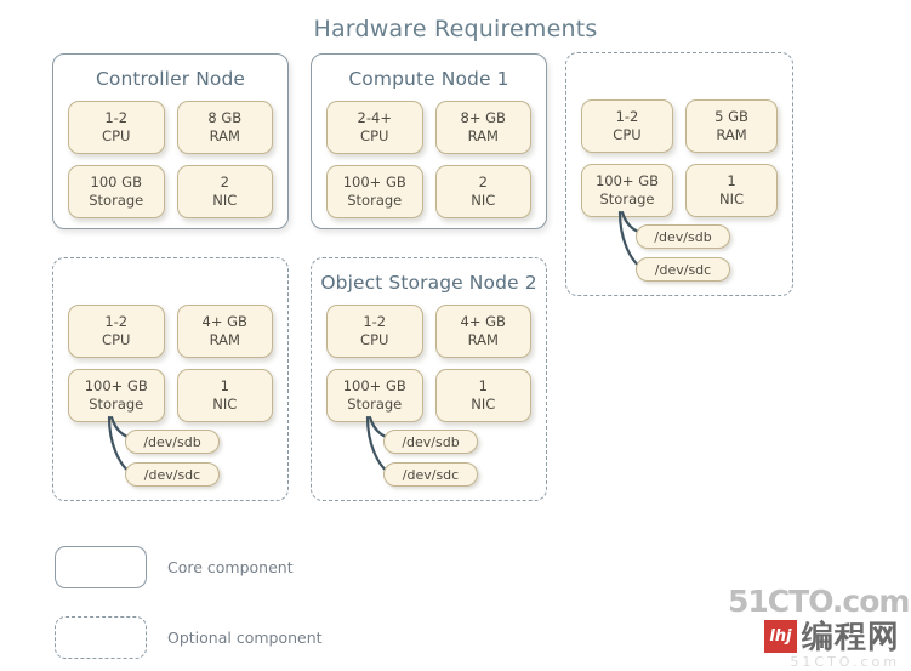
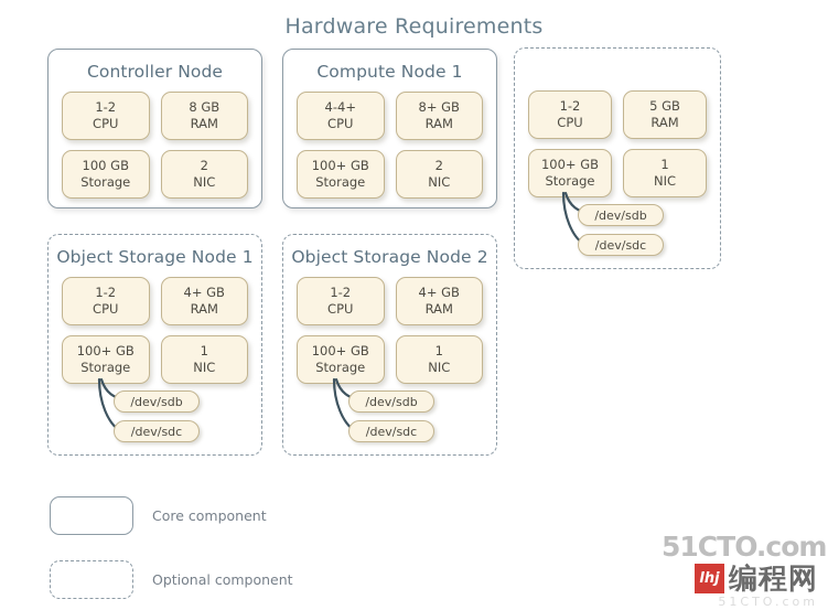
  Hardware Requirements
  Controller Node
  1-2
  CPU
  8 GB
  RAM
  100 GB
  Storage
  2
  NIC
  Compute Node 1
- 2-4+
+ 4-4+
  CPU
  8+ GB
  RAM
  100+ GB
  Storage
  2
  NIC
  1-2
  CPU
  5 GB
  RAM
  100+ GB
  Storage
  1
  NIC
  /dev/sdb
  /dev/sdc
+ Object Storage Node 1
  1-2
  CPU
  4+ GB
  RAM
  100+ GB
  Storage
  1
  NIC
  /dev/sdb
  /dev/sdc
  Object Storage Node 2
  1-2
  CPU
  4+ GB
  RAM
  100+ GB
  Storage
  1
  NIC
  /dev/sdb
  /dev/sdc
  Core component
  Optional component
  51CTO.com
  lhj
  编程网
  51CTO.com
